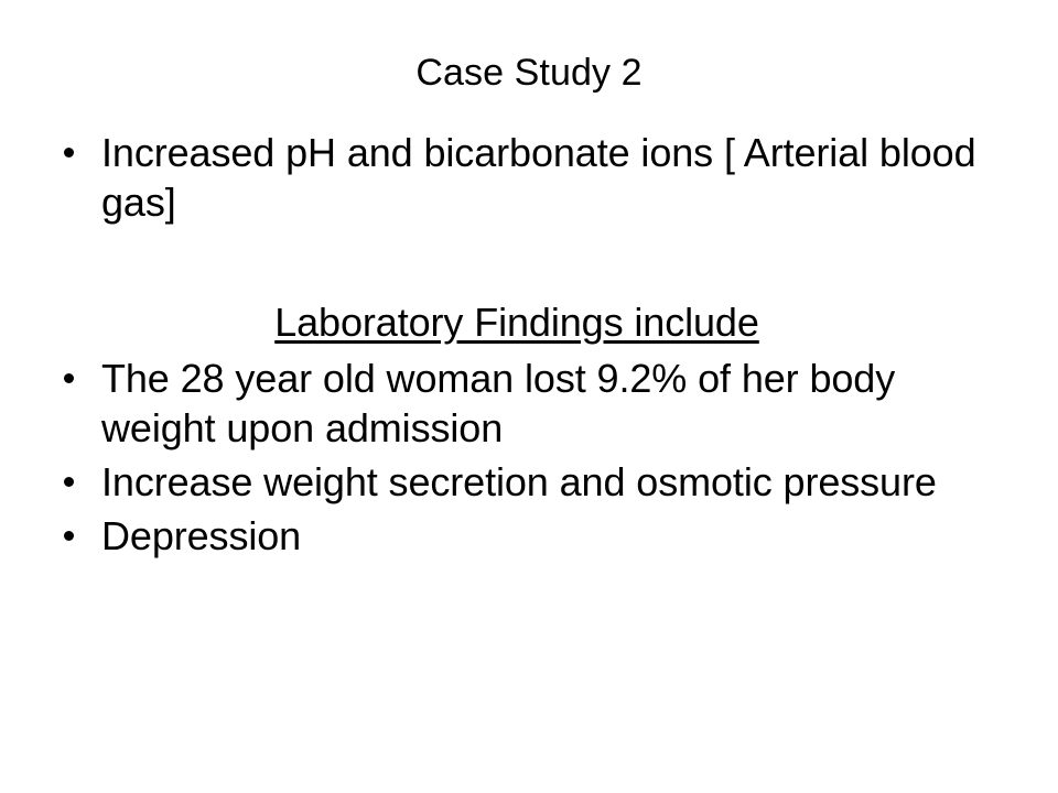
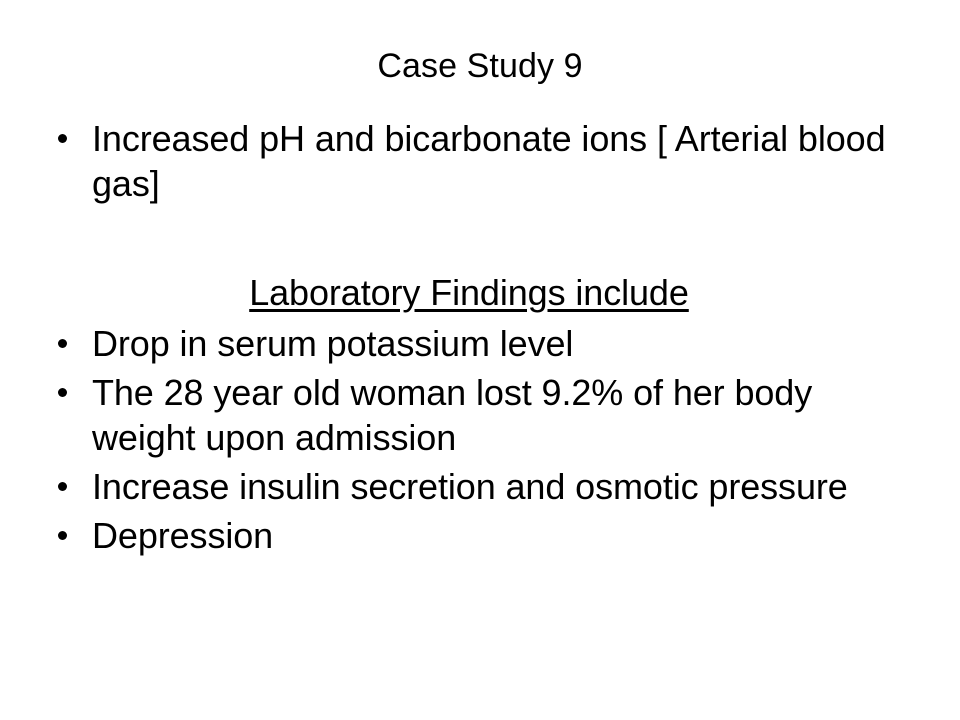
- Case Study 2
+ Case Study 9
  Increased pH and bicarbonate ions [ Arterial blood gas]
  Laboratory Findings include
+ Drop in serum potassium level
  The 28 year old woman lost 9.2% of her body weight upon admission
- Increase weight secretion and osmotic pressure
+ Increase insulin secretion and osmotic pressure
  Depression
